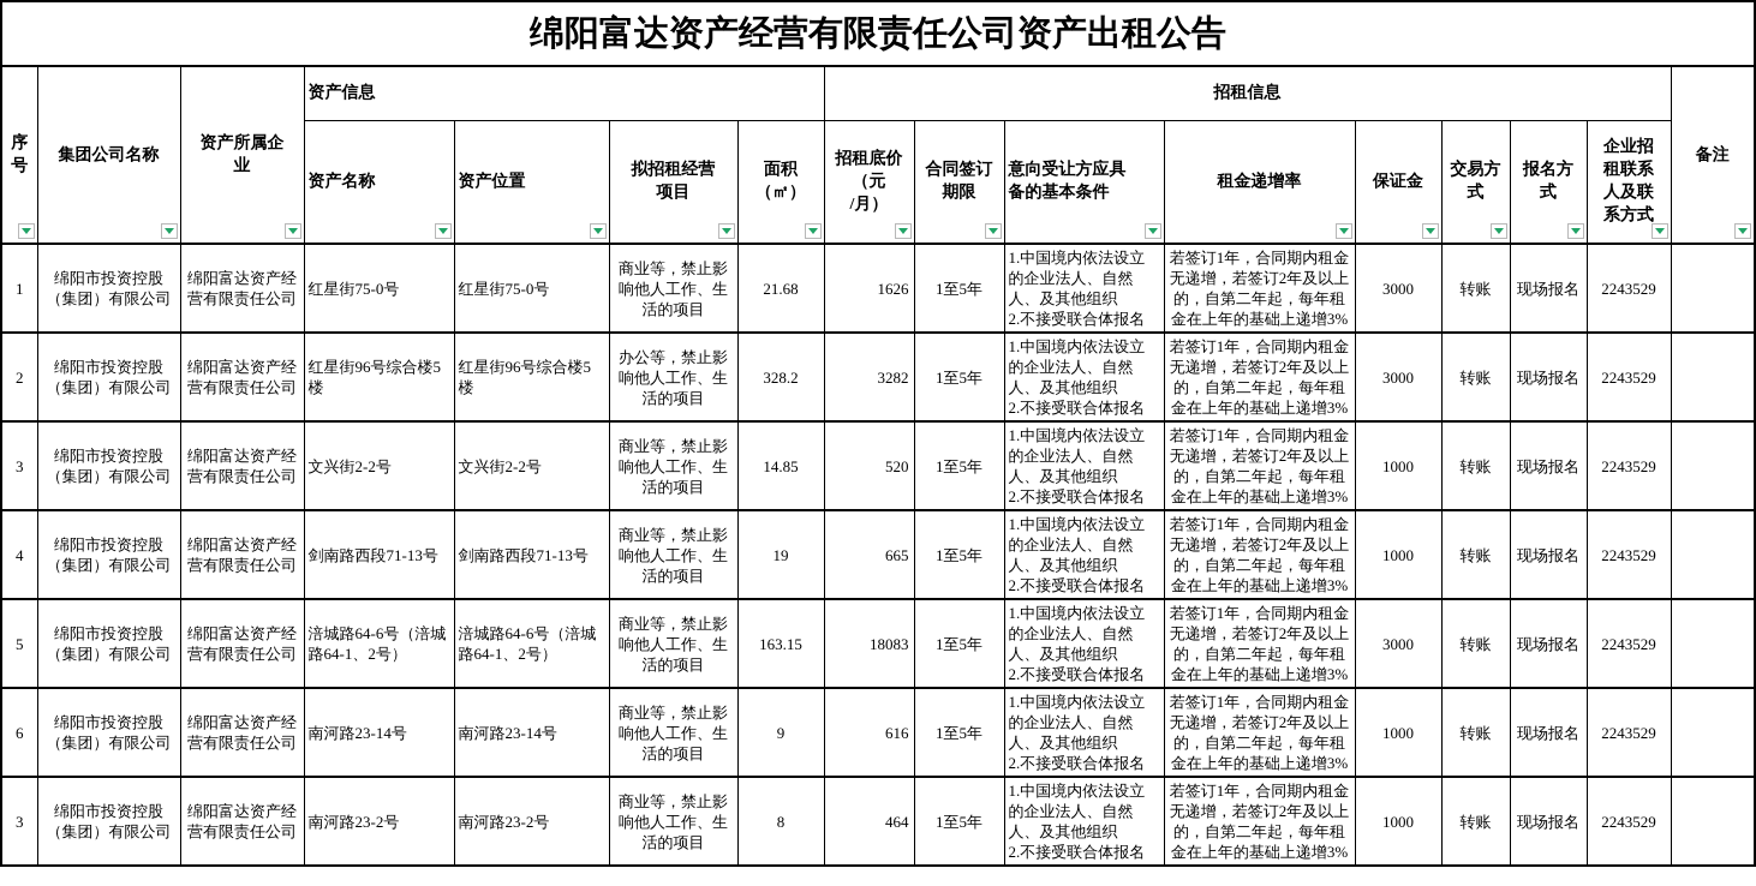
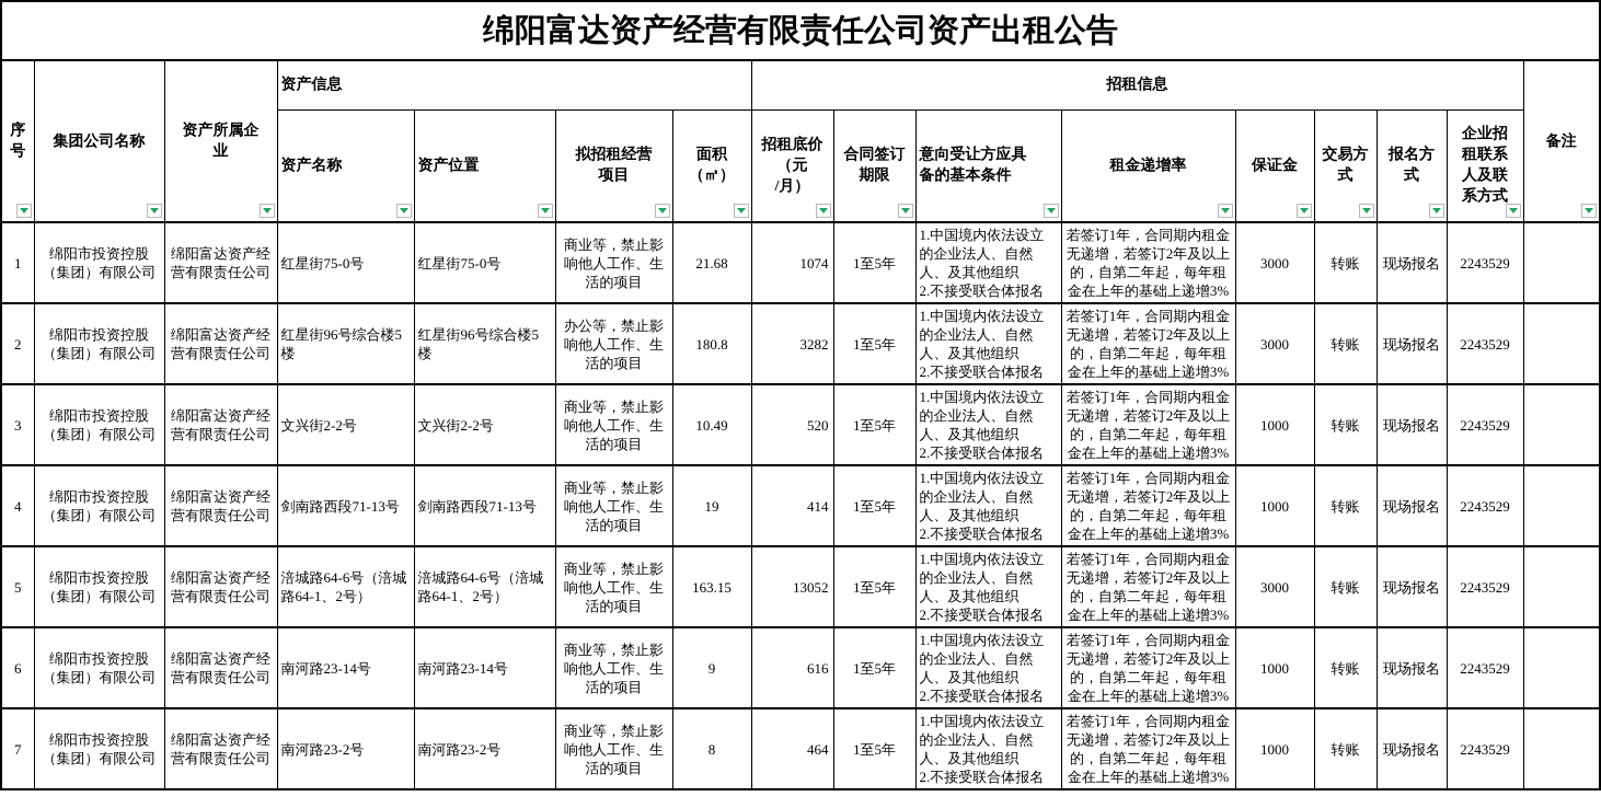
  绵阳富达资产经营有限责任公司资产出租公告
  序号	集团公司名称	资产所属企 业	资产信息	招租信息	备注
  资产名称	资产位置	拟招租经营 项目	面积 （㎡）	招租底价 （元 /月）	合同签订 期限	意向受让方应具 备的基本条件	租金递增率	保证金	交易方 式	报名方 式	企业招 租联系 人及联 系方式
- 1	绵阳市投资控股（集团）有限公司	绵阳富达资产经营有限责任公司	红星街75-0号	红星街75-0号	商业等，禁止影响他人工作、生活的项目	21.68	1626	1至5年	1.中国境内依法设立的企业法人、自然人、及其他组织 2.不接受联合体报名	若签订1年，合同期内租金无递增，若签订2年及以上的，自第二年起，每年租金在上年的基础上递增3%	3000	转账	现场报名	2243529
+ 1	绵阳市投资控股（集团）有限公司	绵阳富达资产经营有限责任公司	红星街75-0号	红星街75-0号	商业等，禁止影响他人工作、生活的项目	21.68	1074	1至5年	1.中国境内依法设立的企业法人、自然人、及其他组织 2.不接受联合体报名	若签订1年，合同期内租金无递增，若签订2年及以上的，自第二年起，每年租金在上年的基础上递增3%	3000	转账	现场报名	2243529
- 2	绵阳市投资控股（集团）有限公司	绵阳富达资产经营有限责任公司	红星街96号综合楼5楼	红星街96号综合楼5楼	办公等，禁止影响他人工作、生活的项目	328.2	3282	1至5年	1.中国境内依法设立的企业法人、自然人、及其他组织 2.不接受联合体报名	若签订1年，合同期内租金无递增，若签订2年及以上的，自第二年起，每年租金在上年的基础上递增3%	3000	转账	现场报名	2243529
+ 2	绵阳市投资控股（集团）有限公司	绵阳富达资产经营有限责任公司	红星街96号综合楼5楼	红星街96号综合楼5楼	办公等，禁止影响他人工作、生活的项目	180.8	3282	1至5年	1.中国境内依法设立的企业法人、自然人、及其他组织 2.不接受联合体报名	若签订1年，合同期内租金无递增，若签订2年及以上的，自第二年起，每年租金在上年的基础上递增3%	3000	转账	现场报名	2243529
- 3	绵阳市投资控股（集团）有限公司	绵阳富达资产经营有限责任公司	文兴街2-2号	文兴街2-2号	商业等，禁止影响他人工作、生活的项目	14.85	520	1至5年	1.中国境内依法设立的企业法人、自然人、及其他组织 2.不接受联合体报名	若签订1年，合同期内租金无递增，若签订2年及以上的，自第二年起，每年租金在上年的基础上递增3%	1000	转账	现场报名	2243529
+ 3	绵阳市投资控股（集团）有限公司	绵阳富达资产经营有限责任公司	文兴街2-2号	文兴街2-2号	商业等，禁止影响他人工作、生活的项目	10.49	520	1至5年	1.中国境内依法设立的企业法人、自然人、及其他组织 2.不接受联合体报名	若签订1年，合同期内租金无递增，若签订2年及以上的，自第二年起，每年租金在上年的基础上递增3%	1000	转账	现场报名	2243529
- 4	绵阳市投资控股（集团）有限公司	绵阳富达资产经营有限责任公司	剑南路西段71-13号	剑南路西段71-13号	商业等，禁止影响他人工作、生活的项目	19	665	1至5年	1.中国境内依法设立的企业法人、自然人、及其他组织 2.不接受联合体报名	若签订1年，合同期内租金无递增，若签订2年及以上的，自第二年起，每年租金在上年的基础上递增3%	1000	转账	现场报名	2243529
+ 4	绵阳市投资控股（集团）有限公司	绵阳富达资产经营有限责任公司	剑南路西段71-13号	剑南路西段71-13号	商业等，禁止影响他人工作、生活的项目	19	414	1至5年	1.中国境内依法设立的企业法人、自然人、及其他组织 2.不接受联合体报名	若签订1年，合同期内租金无递增，若签订2年及以上的，自第二年起，每年租金在上年的基础上递增3%	1000	转账	现场报名	2243529
- 5	绵阳市投资控股（集团）有限公司	绵阳富达资产经营有限责任公司	涪城路64-6号（涪城路64-1、2号）	涪城路64-6号（涪城路64-1、2号）	商业等，禁止影响他人工作、生活的项目	163.15	18083	1至5年	1.中国境内依法设立的企业法人、自然人、及其他组织 2.不接受联合体报名	若签订1年，合同期内租金无递增，若签订2年及以上的，自第二年起，每年租金在上年的基础上递增3%	3000	转账	现场报名	2243529
+ 5	绵阳市投资控股（集团）有限公司	绵阳富达资产经营有限责任公司	涪城路64-6号（涪城路64-1、2号）	涪城路64-6号（涪城路64-1、2号）	商业等，禁止影响他人工作、生活的项目	163.15	13052	1至5年	1.中国境内依法设立的企业法人、自然人、及其他组织 2.不接受联合体报名	若签订1年，合同期内租金无递增，若签订2年及以上的，自第二年起，每年租金在上年的基础上递增3%	3000	转账	现场报名	2243529
  6	绵阳市投资控股（集团）有限公司	绵阳富达资产经营有限责任公司	南河路23-14号	南河路23-14号	商业等，禁止影响他人工作、生活的项目	9	616	1至5年	1.中国境内依法设立的企业法人、自然人、及其他组织 2.不接受联合体报名	若签订1年，合同期内租金无递增，若签订2年及以上的，自第二年起，每年租金在上年的基础上递增3%	1000	转账	现场报名	2243529
- 3	绵阳市投资控股（集团）有限公司	绵阳富达资产经营有限责任公司	南河路23-2号	南河路23-2号	商业等，禁止影响他人工作、生活的项目	8	464	1至5年	1.中国境内依法设立的企业法人、自然人、及其他组织 2.不接受联合体报名	若签订1年，合同期内租金无递增，若签订2年及以上的，自第二年起，每年租金在上年的基础上递增3%	1000	转账	现场报名	2243529
+ 7	绵阳市投资控股（集团）有限公司	绵阳富达资产经营有限责任公司	南河路23-2号	南河路23-2号	商业等，禁止影响他人工作、生活的项目	8	464	1至5年	1.中国境内依法设立的企业法人、自然人、及其他组织 2.不接受联合体报名	若签订1年，合同期内租金无递增，若签订2年及以上的，自第二年起，每年租金在上年的基础上递增3%	1000	转账	现场报名	2243529
